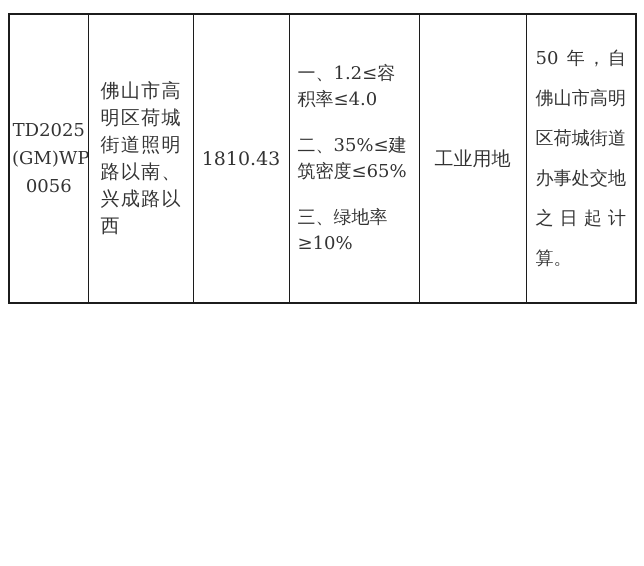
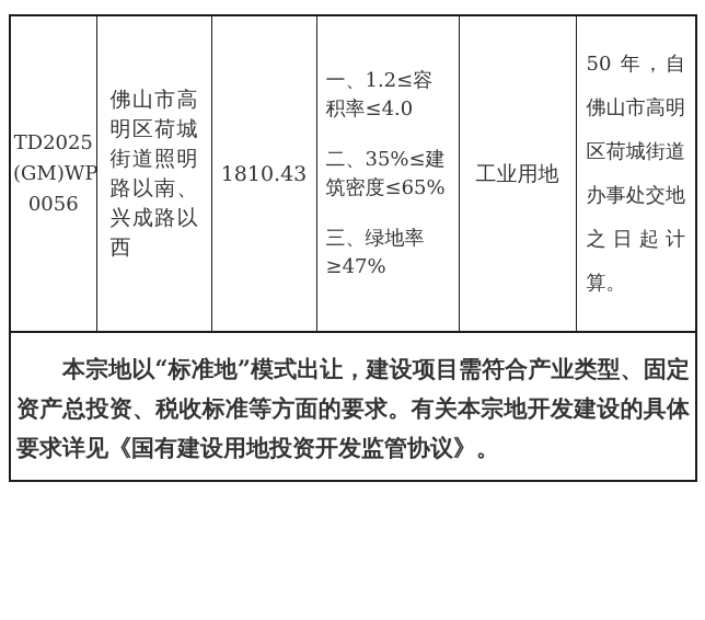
- TD2025 (GM)WP 0056	佛山市高明区荷城街道照明路以南、兴成路以西	1810.43	一、1.2≤容积率≤4.0 二、35%≤建筑密度≤65% 三、绿地率≥10%	工业用地	50 年，自佛山市高明区荷城街道办事处交地之日起计算。
+ TD2025 (GM)WP 0056	佛山市高明区荷城街道照明路以南、兴成路以西	1810.43	一、1.2≤容积率≤4.0 二、35%≤建筑密度≤65% 三、绿地率≥47%	工业用地	50 年，自佛山市高明区荷城街道办事处交地之日起计算。
+ 本宗地以“标准地”模式出让，建设项目需符合产业类型、固定资产总投资、税收标准等方面的要求。有关本宗地开发建设的具体要求详见《国有建设用地投资开发监管协议》。
